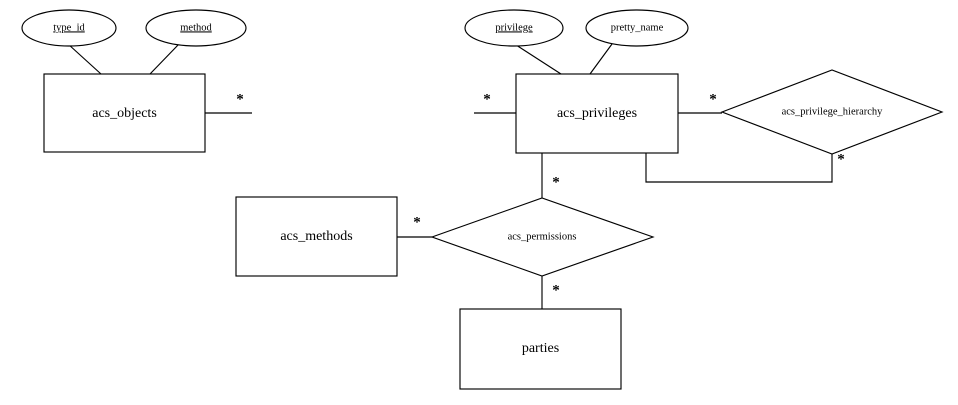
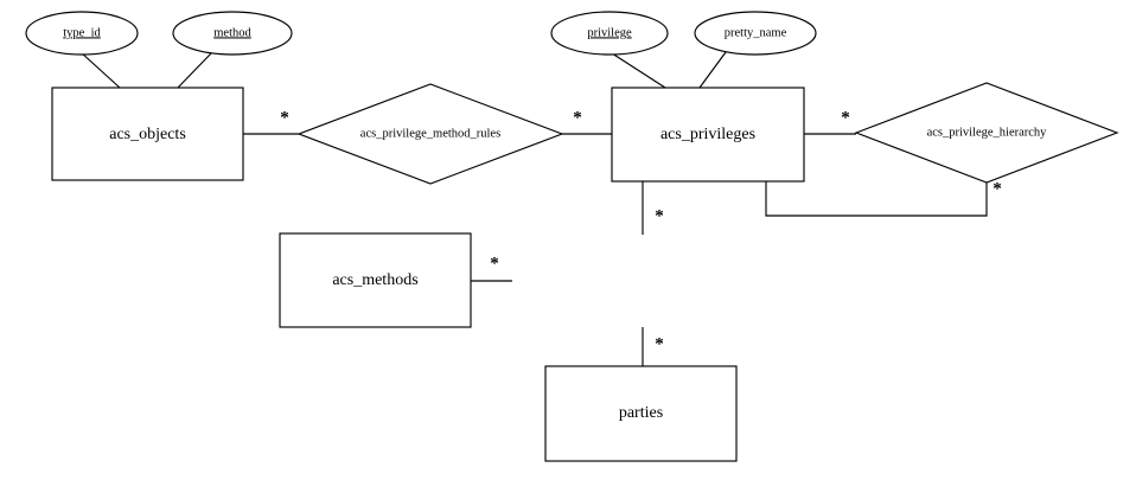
  acs_objects
  acs_privileges
  acs_methods
  parties
+ acs_privilege_method_rules
  acs_privilege_hierarchy
- acs_permissions
  type_id
  method
  privilege
  pretty_name
  *
  *
  *
  *
  *
  *
  *
